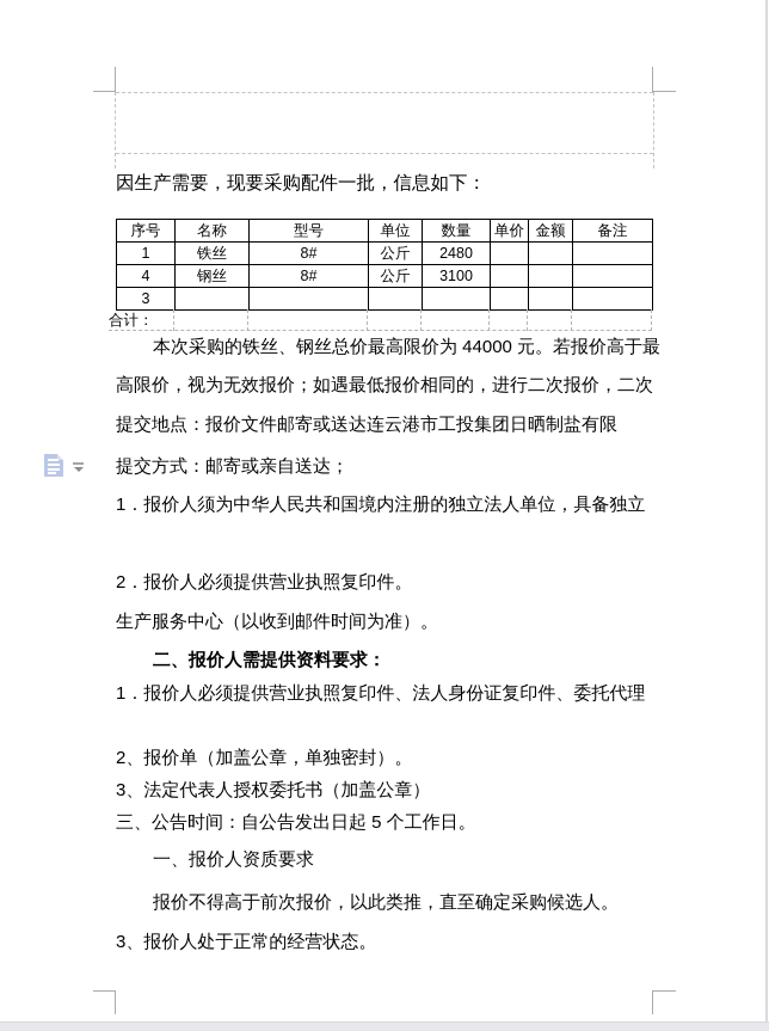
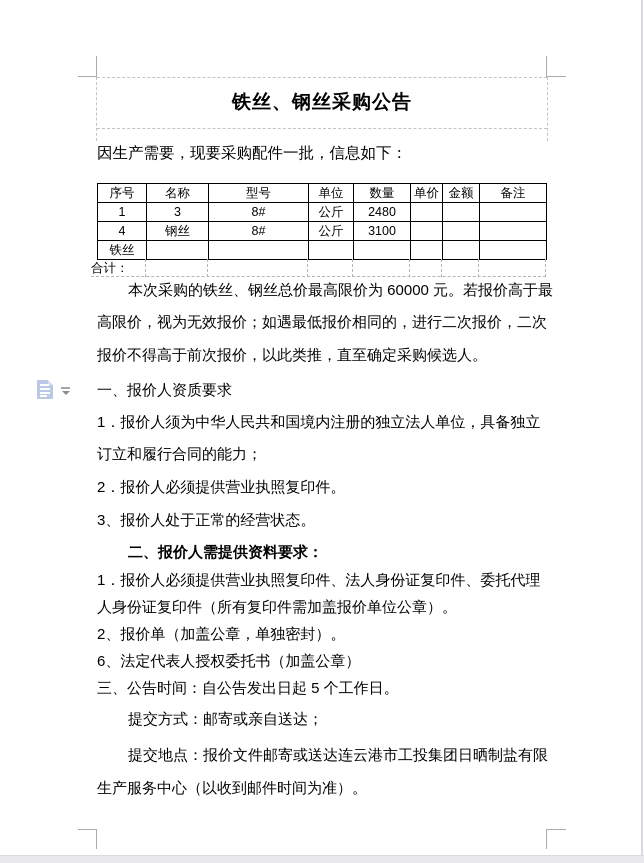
+ 铁丝、钢丝采购公告
  因生产需要，现要采购配件一批，信息如下：
  序号	名称	型号	单位	数量	单价	金额	备注
- 1	铁丝	8#	公斤	2480
+ 1	3	8#	公斤	2480
  4	钢丝	8#	公斤	3100
- 3
+ 铁丝
  合计：
- 本次采购的铁丝、钢丝总价最高限价为 44000 元。若报价高于最
+ 本次采购的铁丝、钢丝总价最高限价为 60000 元。若报价高于最
  高限价，视为无效报价；如遇最低报价相同的，进行二次报价，二次
- 提交地点：报价文件邮寄或送达连云港市工投集团日晒制盐有限
+ 报价不得高于前次报价，以此类推，直至确定采购候选人。
- 提交方式：邮寄或亲自送达；
+ 一、报价人资质要求
  1．报价人须为中华人民共和国境内注册的独立法人单位，具备独立
+ 订立和履行合同的能力；
  2．报价人必须提供营业执照复印件。
- 生产服务中心（以收到邮件时间为准）。
+ 3、报价人处于正常的经营状态。
  二、报价人需提供资料要求：
  1．报价人必须提供营业执照复印件、法人身份证复印件、委托代理
+ 人身份证复印件（所有复印件需加盖报价单位公章）。
  2、报价单（加盖公章，单独密封）。
- 3、法定代表人授权委托书（加盖公章）
+ 6、法定代表人授权委托书（加盖公章）
  三、公告时间：自公告发出日起 5 个工作日。
- 一、报价人资质要求
+ 提交方式：邮寄或亲自送达；
- 报价不得高于前次报价，以此类推，直至确定采购候选人。
+ 提交地点：报价文件邮寄或送达连云港市工投集团日晒制盐有限
- 3、报价人处于正常的经营状态。
+ 生产服务中心（以收到邮件时间为准）。
